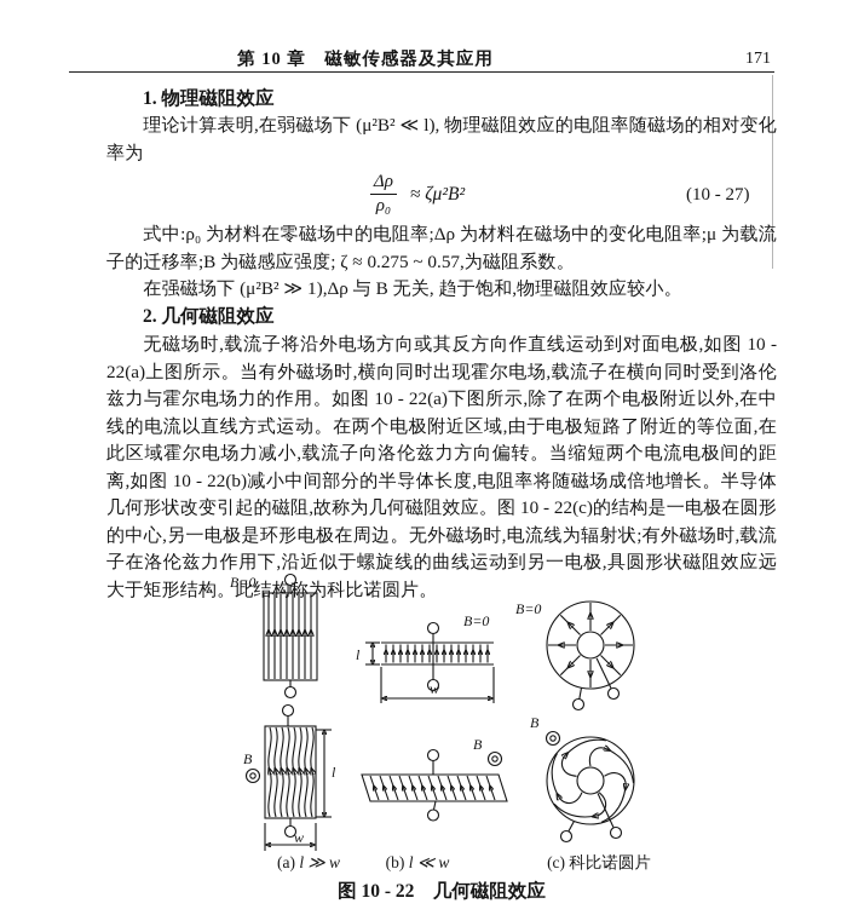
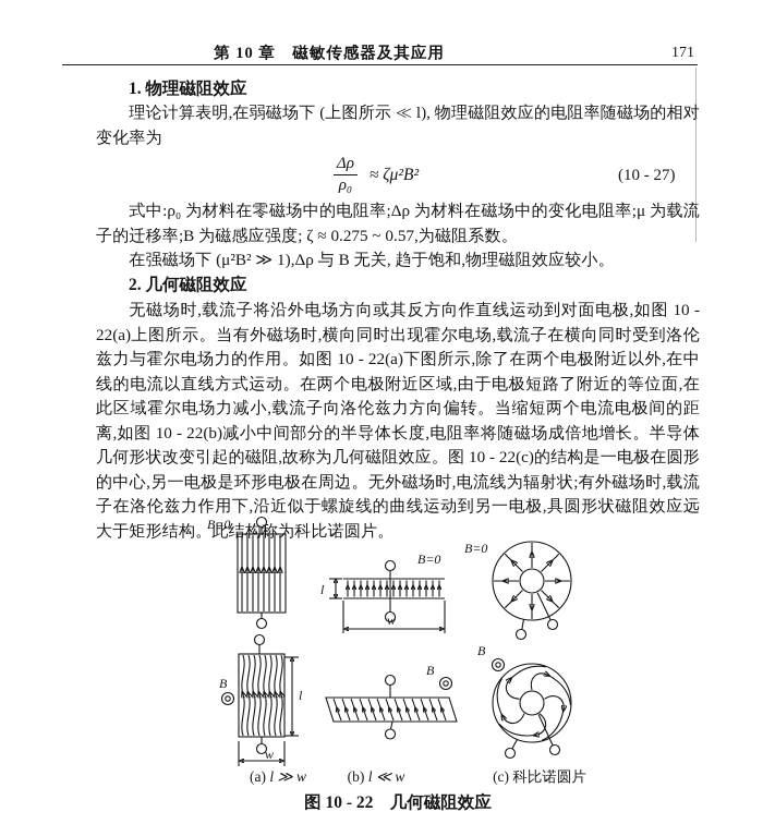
  第 10 章 磁敏传感器及其应用
  171
  1. 物理磁阻效应
- 理论计算表明,在弱磁场下 (μ²B² ≪ l), 物理磁阻效应的电阻率随磁场的相对变化率为
+ 理论计算表明,在弱磁场下 (上图所示 ≪ l), 物理磁阻效应的电阻率随磁场的相对变化率为
  Δρ
  ρ₀
  ≈ ζμ²B²
  (10 - 27)
  式中:ρ₀ 为材料在零磁场中的电阻率;Δρ 为材料在磁场中的变化电阻率;μ 为载流子的迁移率;B 为磁感应强度; ζ ≈ 0.275 ~ 0.57,为磁阻系数。
  在强磁场下 (μ²B² ≫ 1),Δρ 与 B 无关, 趋于饱和,物理磁阻效应较小。
  2. 几何磁阻效应
  无磁场时,载流子将沿外电场方向或其反方向作直线运动到对面电极,如图 10 - 22(a)上图所示。当有外磁场时,横向同时出现霍尔电场,载流子在横向同时受到洛伦兹力与霍尔电场力的作用。如图 10 - 22(a)下图所示,除了在两个电极附近以外,在中线的电流以直线方式运动。在两个电极附近区域,由于电极短路了附近的等位面,在此区域霍尔电场力减小,载流子向洛伦兹力方向偏转。当缩短两个电流电极间的距离,如图 10 - 22(b)减小中间部分的半导体长度,电阻率将随磁场成倍地增长。半导体几何形状改变引起的磁阻,故称为几何磁阻效应。图 10 - 22(c)的结构是一电极在圆形的中心,另一电极是环形电极在周边。无外磁场时,电流线为辐射状;有外磁场时,载流子在洛伦兹力作用下,沿近似于螺旋线的曲线运动到另一电极,具圆形状磁阻效应远大于矩形结构。此结构称为科比诺圆片。
  B=0
  B
  l
  w
  (a) l ≫ w
  B=0
  l
  w
  B
  (b) l ≪ w
  B=0
  B
  (c) 科比诺圆片
  图 10 - 22 几何磁阻效应
